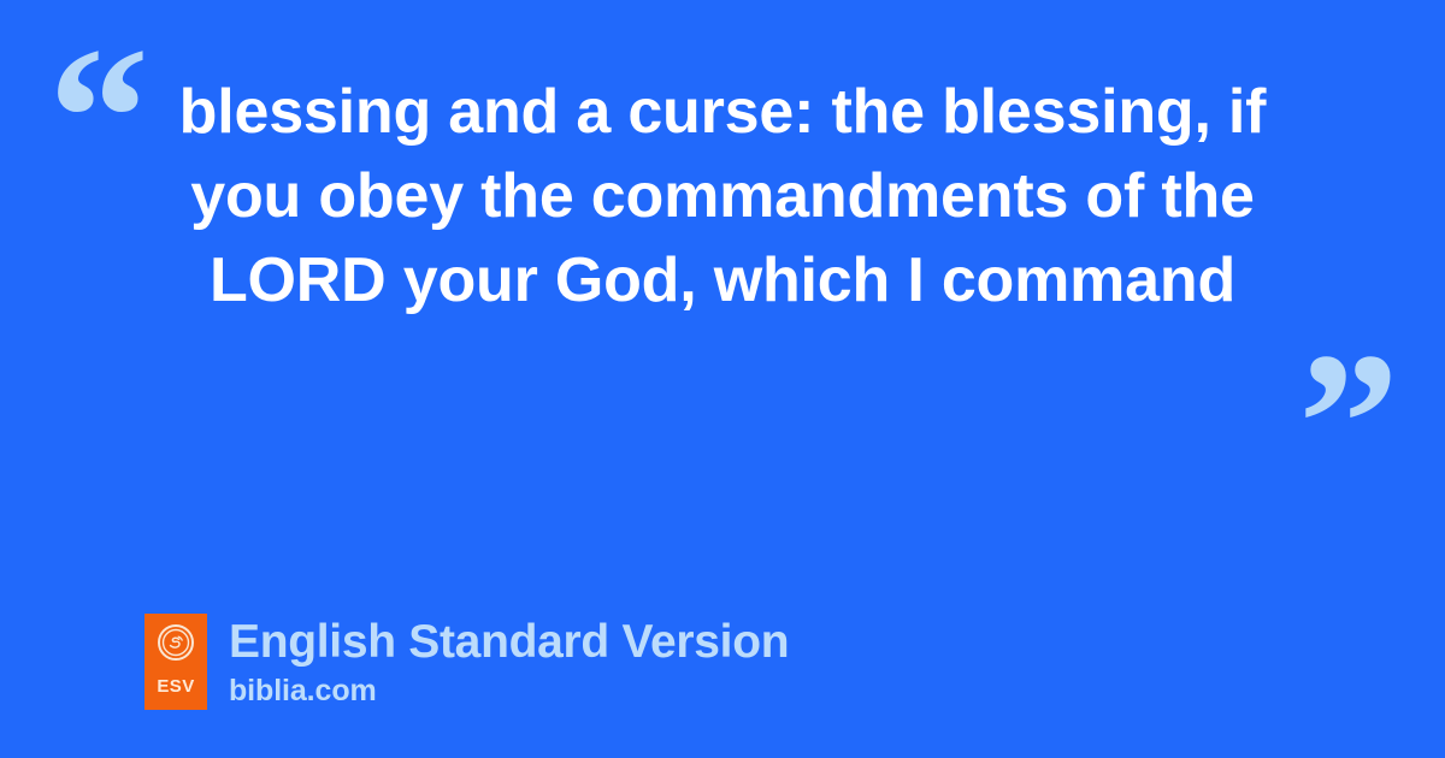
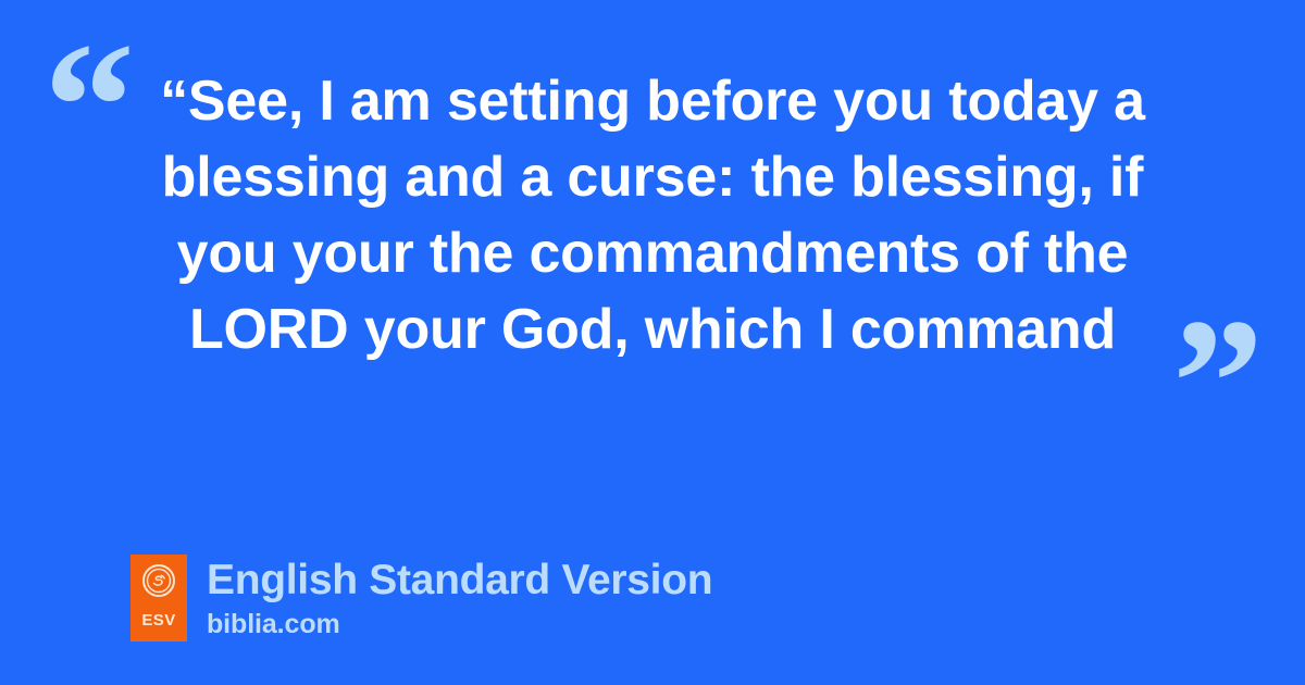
  “
  ”
+ “See, I am setting before you today a
  blessing and a curse: the blessing, if
- you obey the commandments of the
+ you your the commandments of the
  LORD your God, which I command
  ESV
  English Standard Version
  biblia.com
